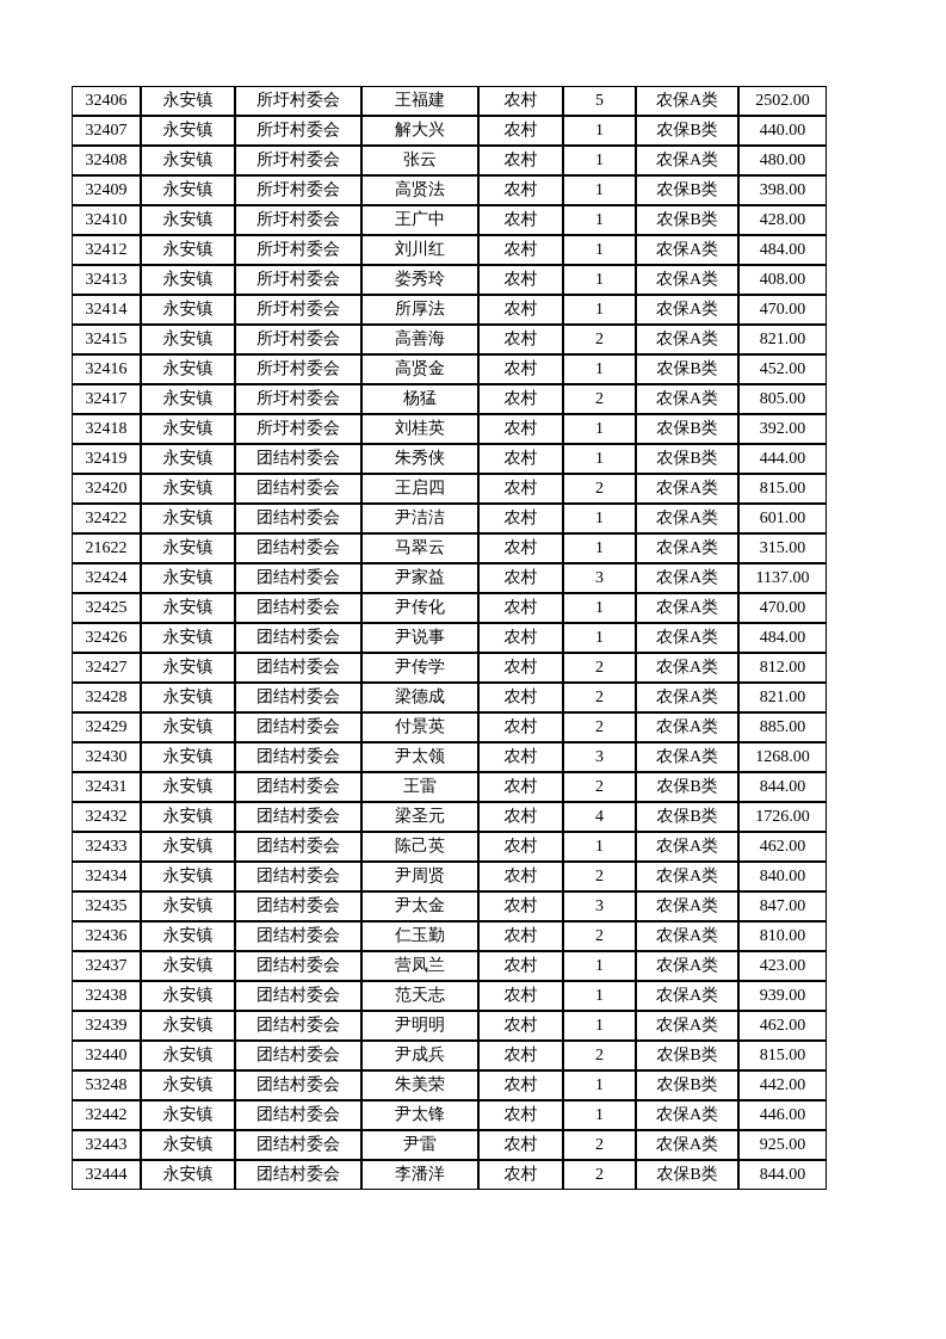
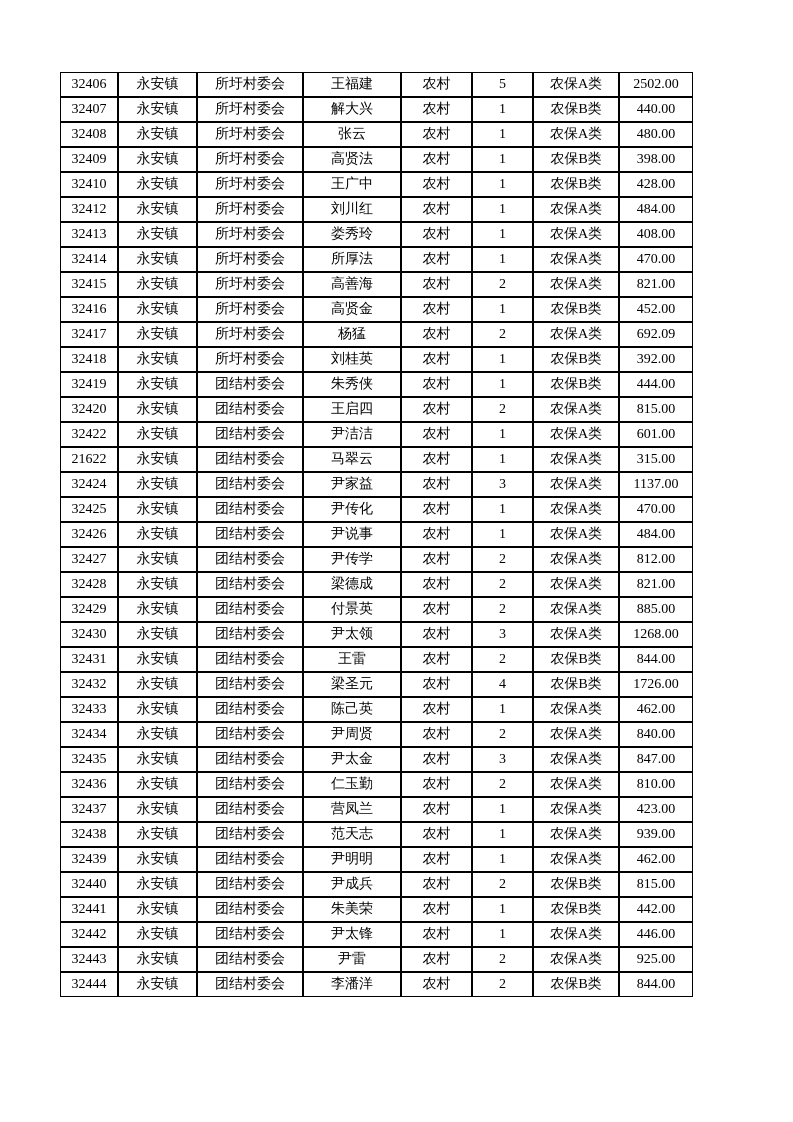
  32406	永安镇	所圩村委会	王福建	农村	5	农保A类	2502.00
  32407	永安镇	所圩村委会	解大兴	农村	1	农保B类	440.00
  32408	永安镇	所圩村委会	张云	农村	1	农保A类	480.00
  32409	永安镇	所圩村委会	高贤法	农村	1	农保B类	398.00
  32410	永安镇	所圩村委会	王广中	农村	1	农保B类	428.00
  32412	永安镇	所圩村委会	刘川红	农村	1	农保A类	484.00
  32413	永安镇	所圩村委会	娄秀玲	农村	1	农保A类	408.00
  32414	永安镇	所圩村委会	所厚法	农村	1	农保A类	470.00
  32415	永安镇	所圩村委会	高善海	农村	2	农保A类	821.00
  32416	永安镇	所圩村委会	高贤金	农村	1	农保B类	452.00
- 32417	永安镇	所圩村委会	杨猛	农村	2	农保A类	805.00
+ 32417	永安镇	所圩村委会	杨猛	农村	2	农保A类	692.09
  32418	永安镇	所圩村委会	刘桂英	农村	1	农保B类	392.00
  32419	永安镇	团结村委会	朱秀侠	农村	1	农保B类	444.00
  32420	永安镇	团结村委会	王启四	农村	2	农保A类	815.00
  32422	永安镇	团结村委会	尹洁洁	农村	1	农保A类	601.00
  21622	永安镇	团结村委会	马翠云	农村	1	农保A类	315.00
  32424	永安镇	团结村委会	尹家益	农村	3	农保A类	1137.00
  32425	永安镇	团结村委会	尹传化	农村	1	农保A类	470.00
  32426	永安镇	团结村委会	尹说事	农村	1	农保A类	484.00
  32427	永安镇	团结村委会	尹传学	农村	2	农保A类	812.00
  32428	永安镇	团结村委会	梁德成	农村	2	农保A类	821.00
  32429	永安镇	团结村委会	付景英	农村	2	农保A类	885.00
  32430	永安镇	团结村委会	尹太领	农村	3	农保A类	1268.00
  32431	永安镇	团结村委会	王雷	农村	2	农保B类	844.00
  32432	永安镇	团结村委会	梁圣元	农村	4	农保B类	1726.00
  32433	永安镇	团结村委会	陈己英	农村	1	农保A类	462.00
  32434	永安镇	团结村委会	尹周贤	农村	2	农保A类	840.00
  32435	永安镇	团结村委会	尹太金	农村	3	农保A类	847.00
  32436	永安镇	团结村委会	仁玉勤	农村	2	农保A类	810.00
  32437	永安镇	团结村委会	营凤兰	农村	1	农保A类	423.00
  32438	永安镇	团结村委会	范天志	农村	1	农保A类	939.00
  32439	永安镇	团结村委会	尹明明	农村	1	农保A类	462.00
  32440	永安镇	团结村委会	尹成兵	农村	2	农保B类	815.00
- 53248	永安镇	团结村委会	朱美荣	农村	1	农保B类	442.00
+ 32441	永安镇	团结村委会	朱美荣	农村	1	农保B类	442.00
  32442	永安镇	团结村委会	尹太锋	农村	1	农保A类	446.00
  32443	永安镇	团结村委会	尹雷	农村	2	农保A类	925.00
  32444	永安镇	团结村委会	李潘洋	农村	2	农保B类	844.00
